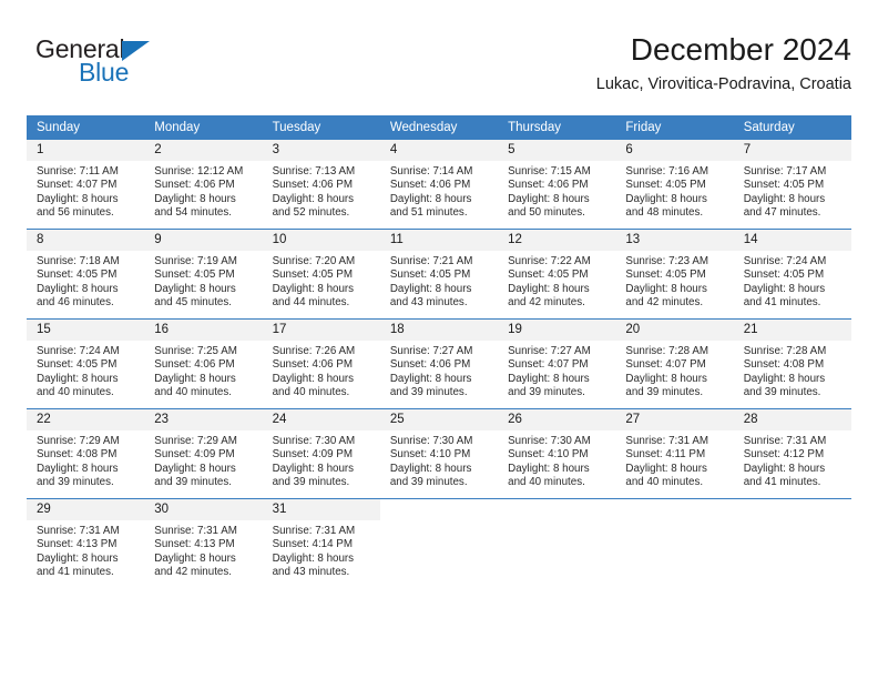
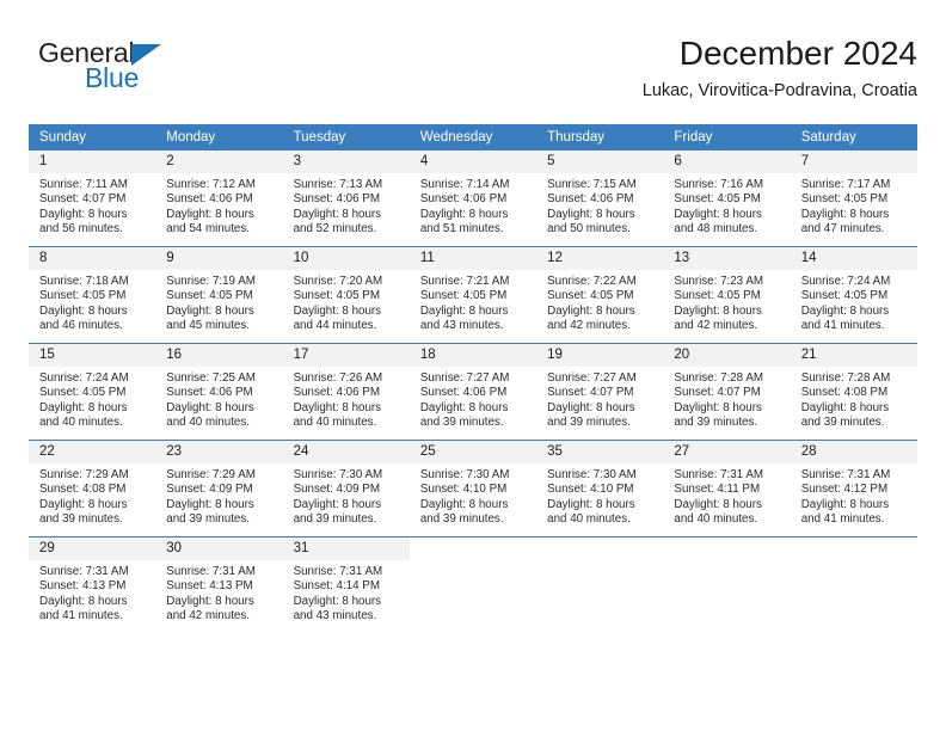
  General
  Blue
  December 2024
  Lukac, Virovitica-Podravina, Croatia
  Sunday	Monday	Tuesday	Wednesday	Thursday	Friday	Saturday
- 1Sunrise: 7:11 AMSunset: 4:07 PMDaylight: 8 hoursand 56 minutes.	2Sunrise: 12:12 AMSunset: 4:06 PMDaylight: 8 hoursand 54 minutes.	3Sunrise: 7:13 AMSunset: 4:06 PMDaylight: 8 hoursand 52 minutes.	4Sunrise: 7:14 AMSunset: 4:06 PMDaylight: 8 hoursand 51 minutes.	5Sunrise: 7:15 AMSunset: 4:06 PMDaylight: 8 hoursand 50 minutes.	6Sunrise: 7:16 AMSunset: 4:05 PMDaylight: 8 hoursand 48 minutes.	7Sunrise: 7:17 AMSunset: 4:05 PMDaylight: 8 hoursand 47 minutes.
+ 1Sunrise: 7:11 AMSunset: 4:07 PMDaylight: 8 hoursand 56 minutes.	2Sunrise: 7:12 AMSunset: 4:06 PMDaylight: 8 hoursand 54 minutes.	3Sunrise: 7:13 AMSunset: 4:06 PMDaylight: 8 hoursand 52 minutes.	4Sunrise: 7:14 AMSunset: 4:06 PMDaylight: 8 hoursand 51 minutes.	5Sunrise: 7:15 AMSunset: 4:06 PMDaylight: 8 hoursand 50 minutes.	6Sunrise: 7:16 AMSunset: 4:05 PMDaylight: 8 hoursand 48 minutes.	7Sunrise: 7:17 AMSunset: 4:05 PMDaylight: 8 hoursand 47 minutes.
  8Sunrise: 7:18 AMSunset: 4:05 PMDaylight: 8 hoursand 46 minutes.	9Sunrise: 7:19 AMSunset: 4:05 PMDaylight: 8 hoursand 45 minutes.	10Sunrise: 7:20 AMSunset: 4:05 PMDaylight: 8 hoursand 44 minutes.	11Sunrise: 7:21 AMSunset: 4:05 PMDaylight: 8 hoursand 43 minutes.	12Sunrise: 7:22 AMSunset: 4:05 PMDaylight: 8 hoursand 42 minutes.	13Sunrise: 7:23 AMSunset: 4:05 PMDaylight: 8 hoursand 42 minutes.	14Sunrise: 7:24 AMSunset: 4:05 PMDaylight: 8 hoursand 41 minutes.
  15Sunrise: 7:24 AMSunset: 4:05 PMDaylight: 8 hoursand 40 minutes.	16Sunrise: 7:25 AMSunset: 4:06 PMDaylight: 8 hoursand 40 minutes.	17Sunrise: 7:26 AMSunset: 4:06 PMDaylight: 8 hoursand 40 minutes.	18Sunrise: 7:27 AMSunset: 4:06 PMDaylight: 8 hoursand 39 minutes.	19Sunrise: 7:27 AMSunset: 4:07 PMDaylight: 8 hoursand 39 minutes.	20Sunrise: 7:28 AMSunset: 4:07 PMDaylight: 8 hoursand 39 minutes.	21Sunrise: 7:28 AMSunset: 4:08 PMDaylight: 8 hoursand 39 minutes.
- 22Sunrise: 7:29 AMSunset: 4:08 PMDaylight: 8 hoursand 39 minutes.	23Sunrise: 7:29 AMSunset: 4:09 PMDaylight: 8 hoursand 39 minutes.	24Sunrise: 7:30 AMSunset: 4:09 PMDaylight: 8 hoursand 39 minutes.	25Sunrise: 7:30 AMSunset: 4:10 PMDaylight: 8 hoursand 39 minutes.	26Sunrise: 7:30 AMSunset: 4:10 PMDaylight: 8 hoursand 40 minutes.	27Sunrise: 7:31 AMSunset: 4:11 PMDaylight: 8 hoursand 40 minutes.	28Sunrise: 7:31 AMSunset: 4:12 PMDaylight: 8 hoursand 41 minutes.
+ 22Sunrise: 7:29 AMSunset: 4:08 PMDaylight: 8 hoursand 39 minutes.	23Sunrise: 7:29 AMSunset: 4:09 PMDaylight: 8 hoursand 39 minutes.	24Sunrise: 7:30 AMSunset: 4:09 PMDaylight: 8 hoursand 39 minutes.	25Sunrise: 7:30 AMSunset: 4:10 PMDaylight: 8 hoursand 39 minutes.	35Sunrise: 7:30 AMSunset: 4:10 PMDaylight: 8 hoursand 40 minutes.	27Sunrise: 7:31 AMSunset: 4:11 PMDaylight: 8 hoursand 40 minutes.	28Sunrise: 7:31 AMSunset: 4:12 PMDaylight: 8 hoursand 41 minutes.
  29Sunrise: 7:31 AMSunset: 4:13 PMDaylight: 8 hoursand 41 minutes.	30Sunrise: 7:31 AMSunset: 4:13 PMDaylight: 8 hoursand 42 minutes.	31Sunrise: 7:31 AMSunset: 4:14 PMDaylight: 8 hoursand 43 minutes.
